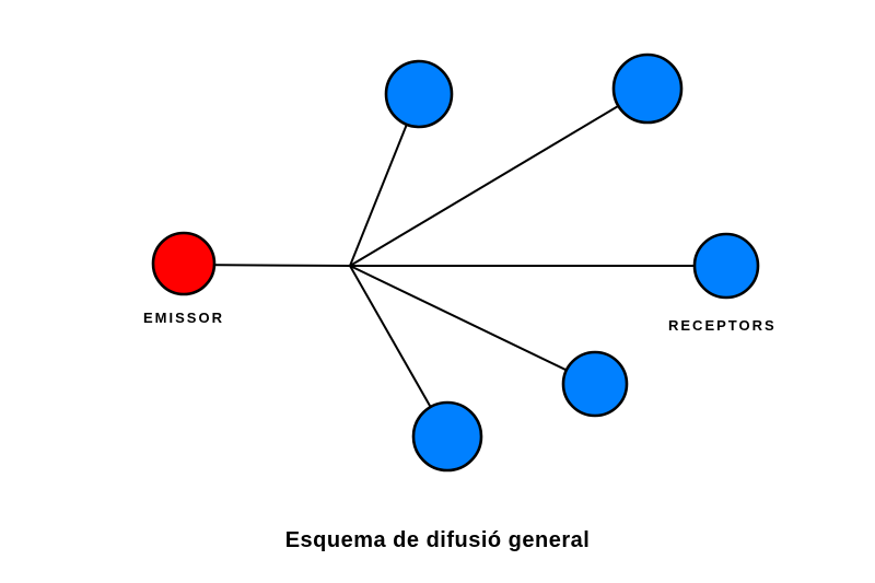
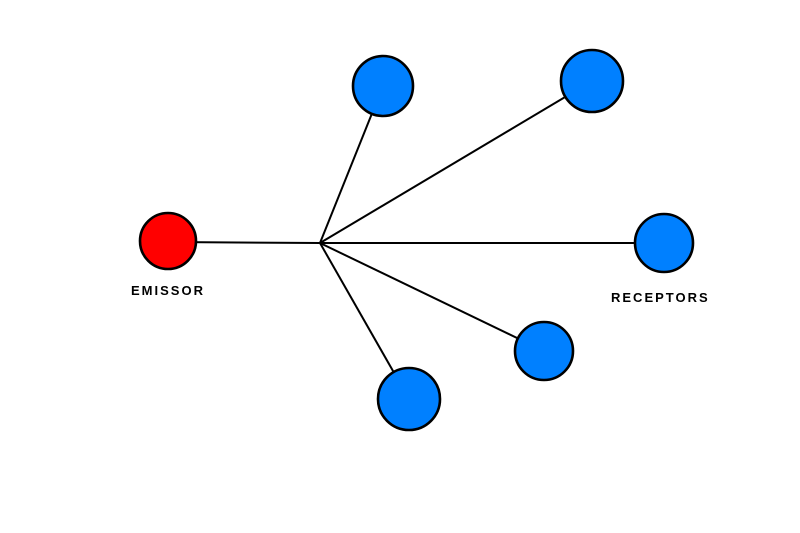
  EMISSOR
  RECEPTORS
- Esquema de difusió general
